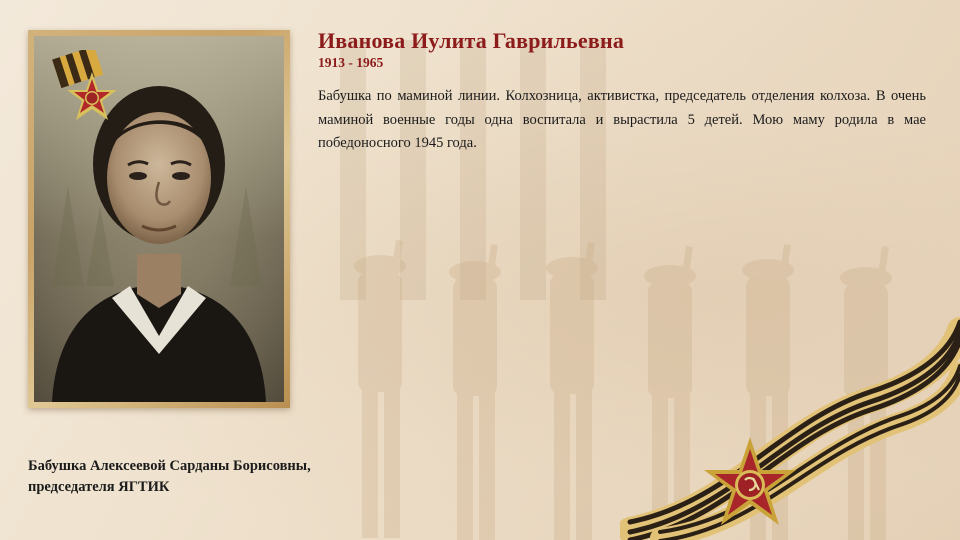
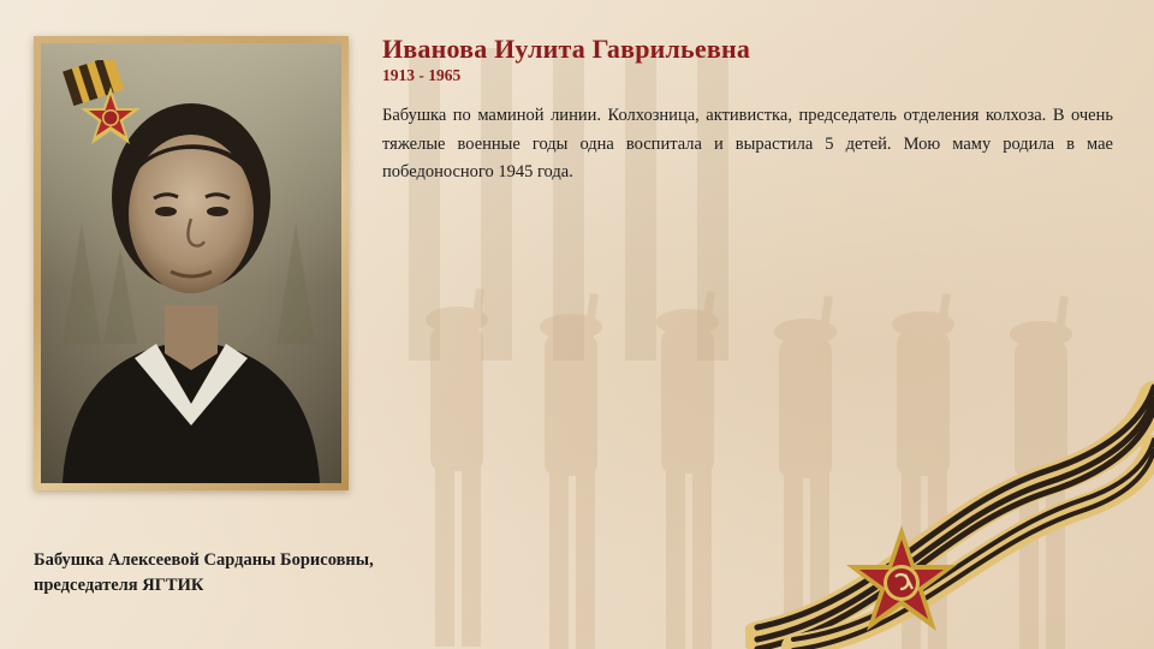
  Иванова Иулита Гаврильевна
  1913 - 1965
- Бабушка по маминой линии. Колхозница, активистка, председатель отделения колхоза. В очень маминой военные годы одна воспитала и вырастила 5 детей. Мою маму родила в мае победоносного 1945 года.
+ Бабушка по маминой линии. Колхозница, активистка, председатель отделения колхоза. В очень тяжелые военные годы одна воспитала и вырастила 5 детей. Мою маму родила в мае победоносного 1945 года.
  Бабушка Алексеевой Сарданы Борисовны,
  председателя ЯГТИК
